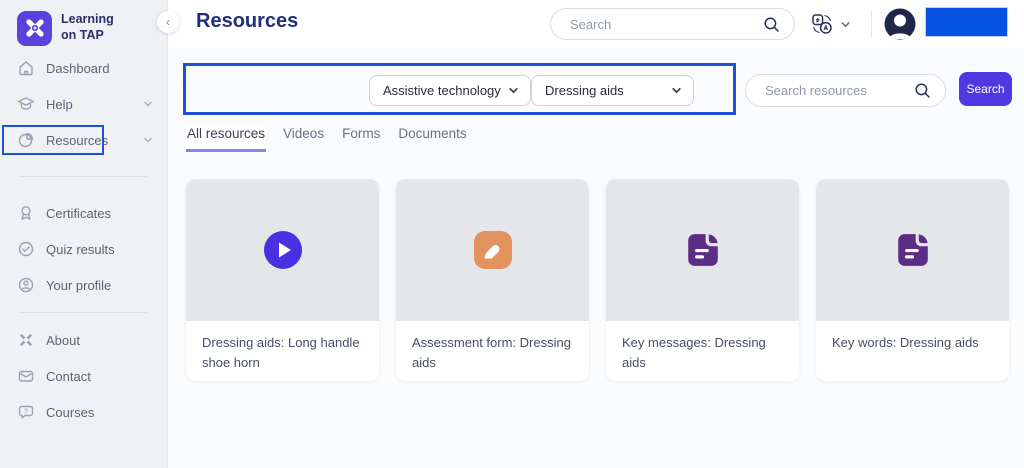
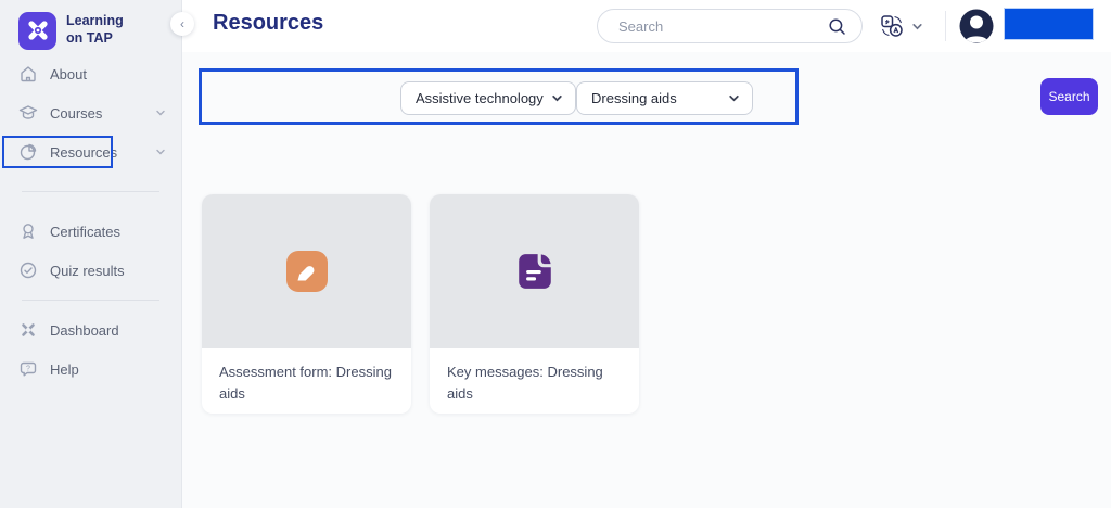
  Learning on TAP
- Dashboard
+ About
- Help
+ Courses
  Resources
  Certificates
  Quiz results
- Your profile
- About
+ Dashboard
- Contact
- Courses
+ Help
  ‹
  Resources
  Search
  Assistive technology
  Dressing aids
- Search resources
  Search
- All resources
- Videos
- Forms
- Documents
- Dressing aids: Long handle shoe horn
  Assessment form: Dressing aids
  Key messages: Dressing aids
- Key words: Dressing aids
